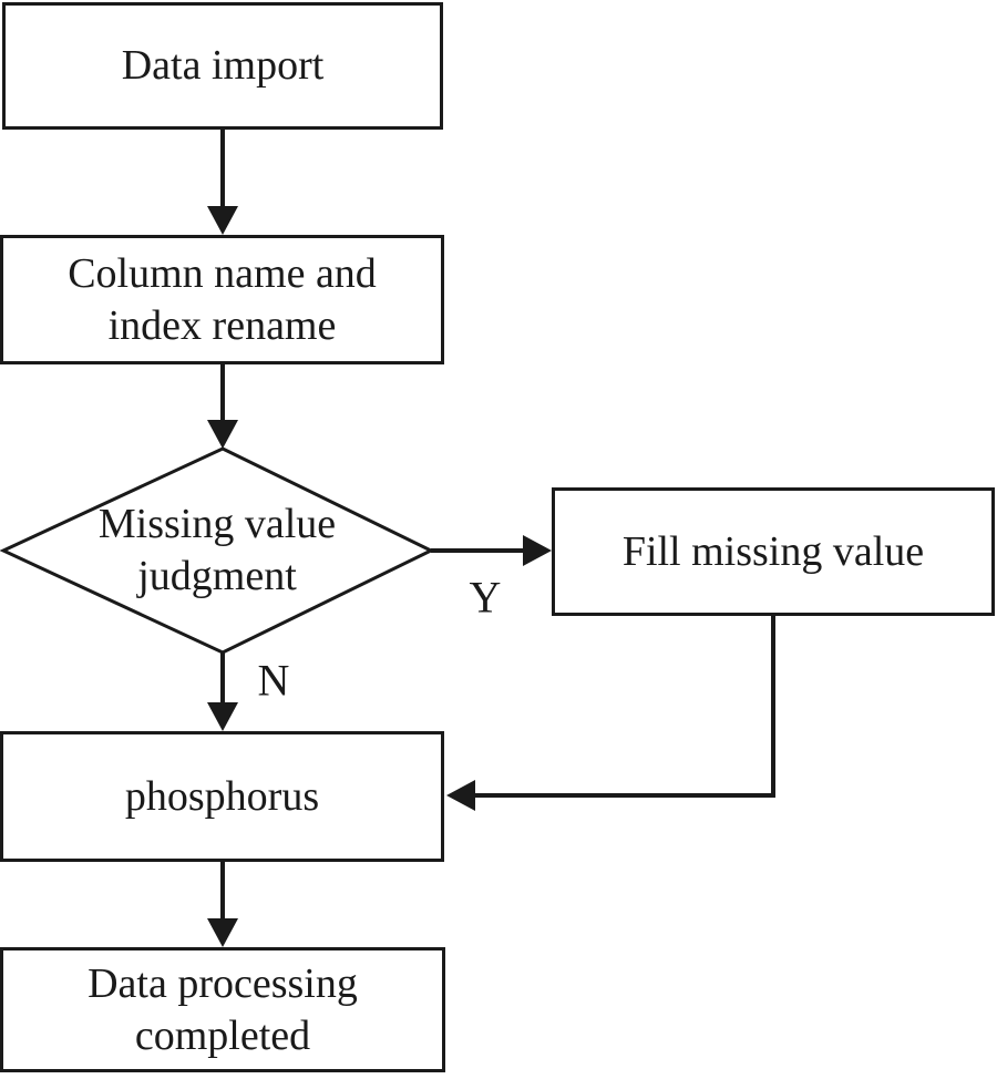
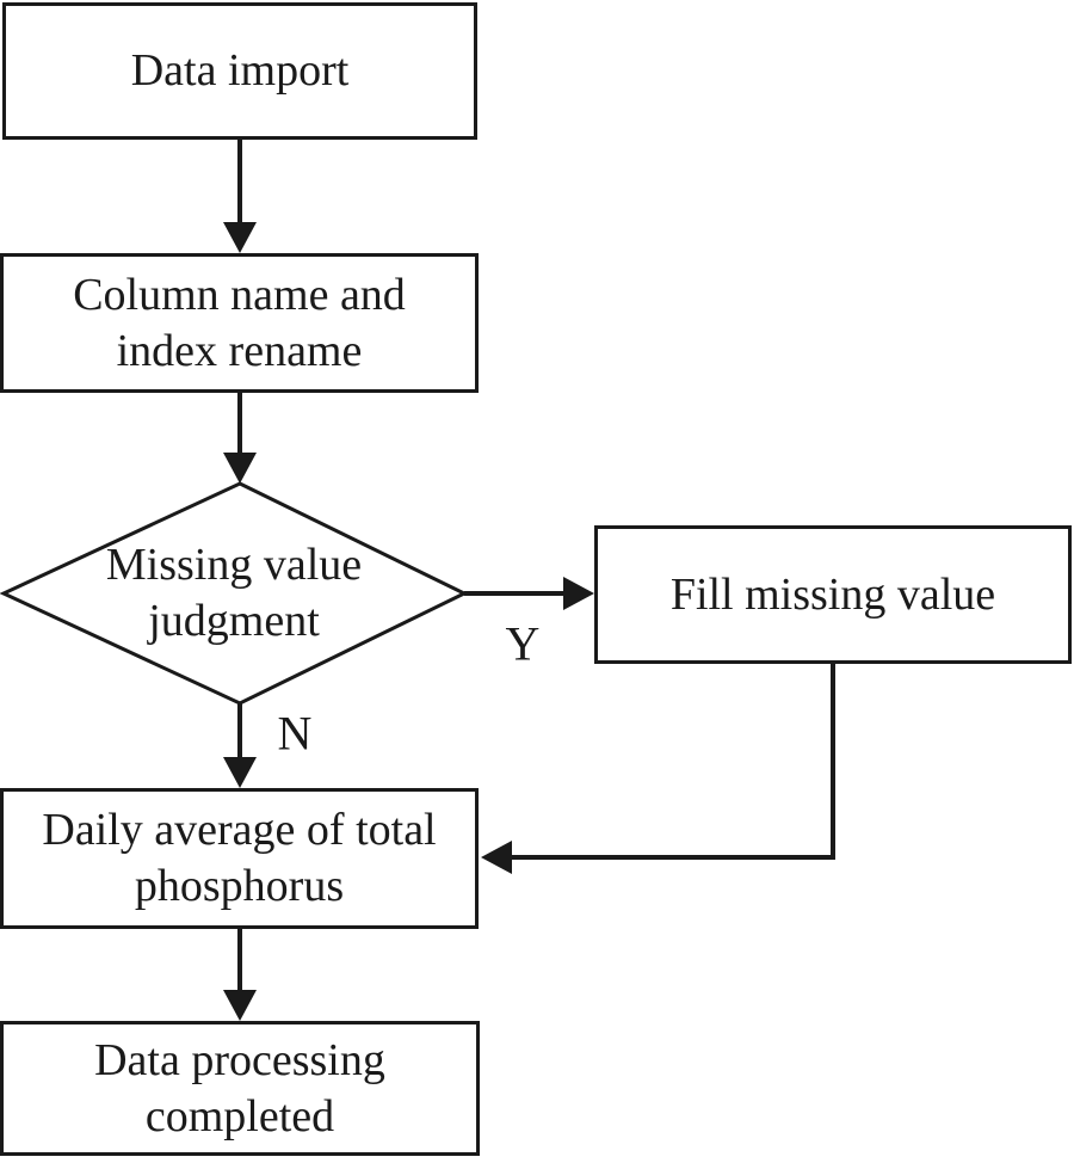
  Data import
  Column name and
  index rename
  Missing value
  judgment
  Fill missing value
+ Daily average of total
  phosphorus
  Data processing
  completed
  Y
  N
